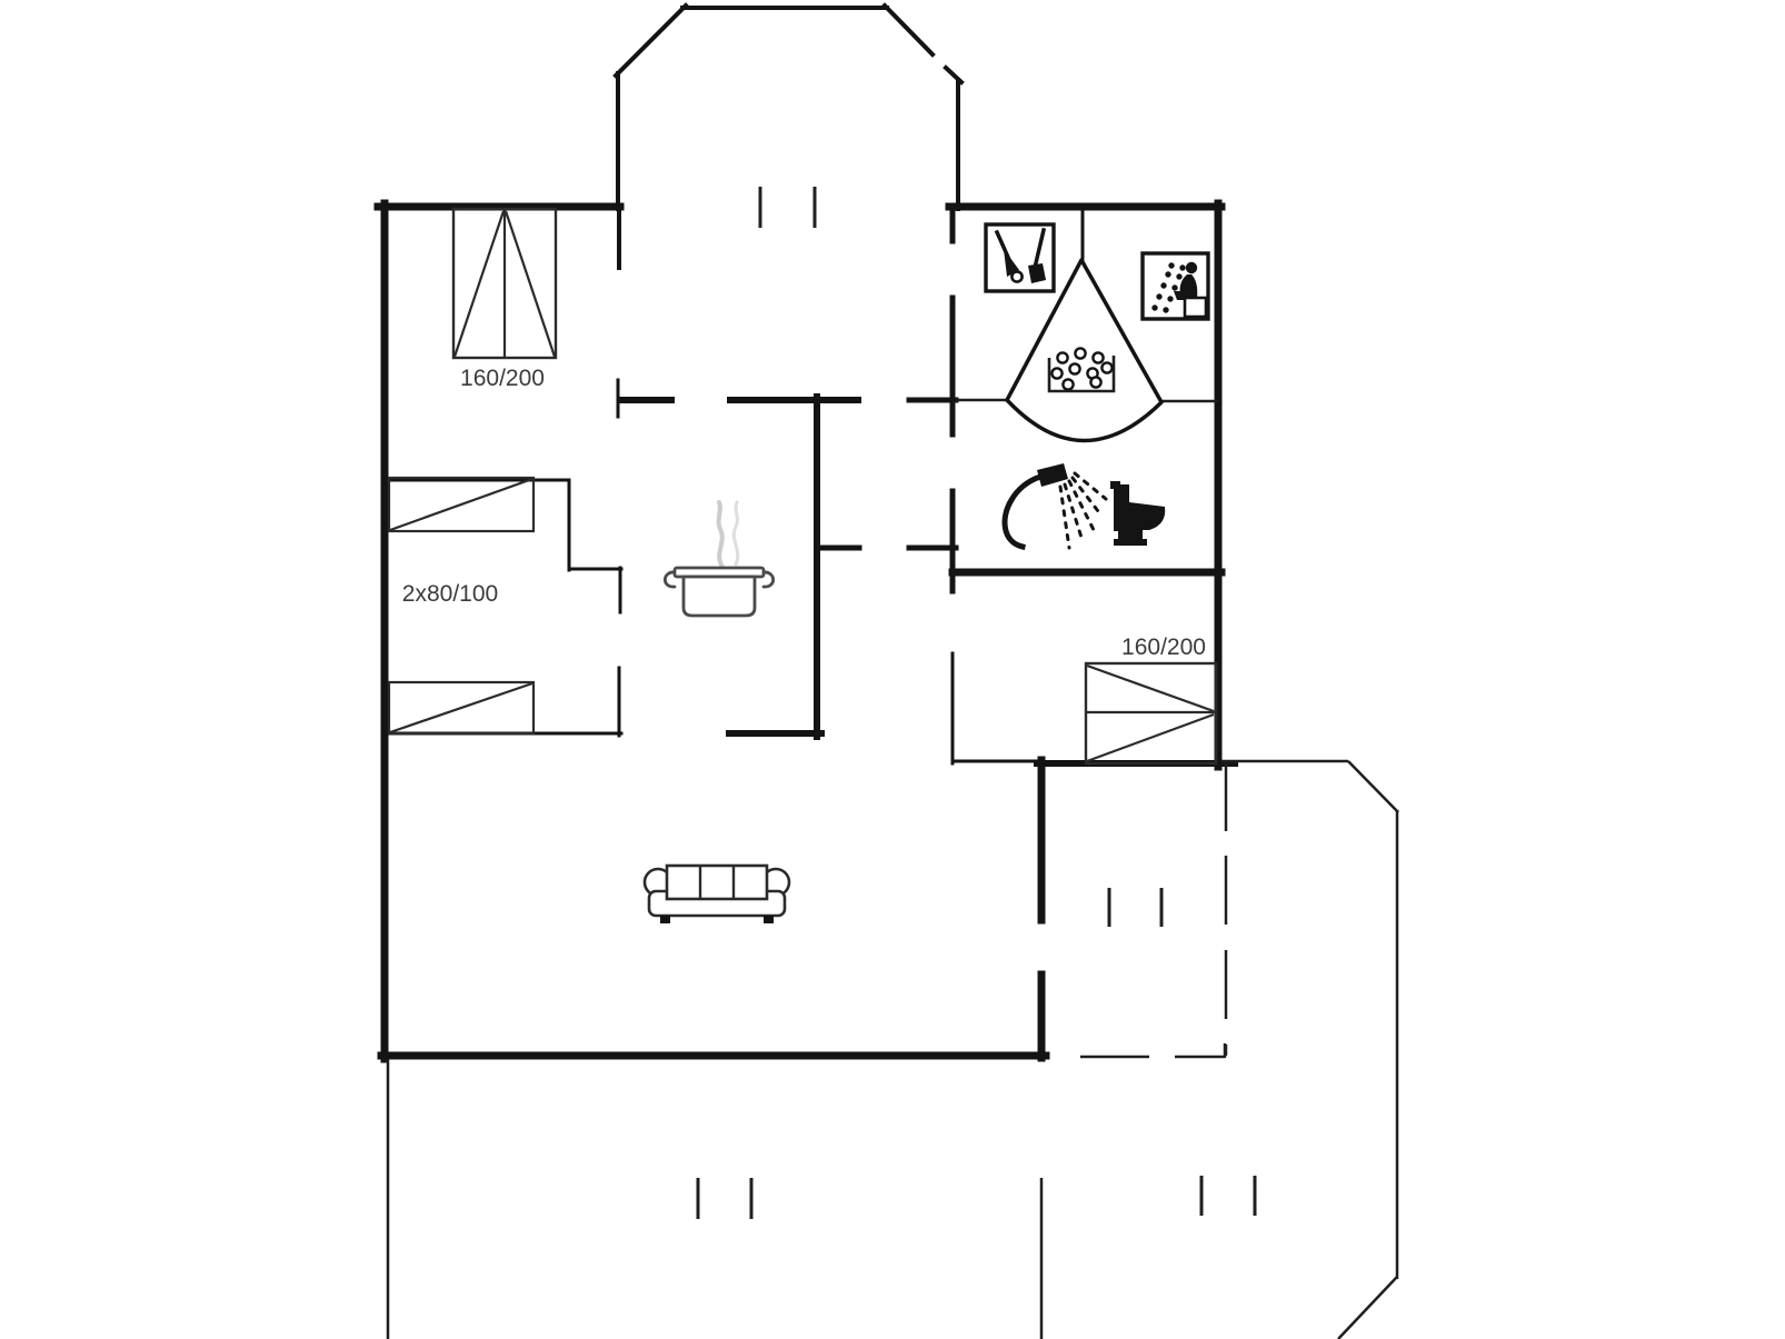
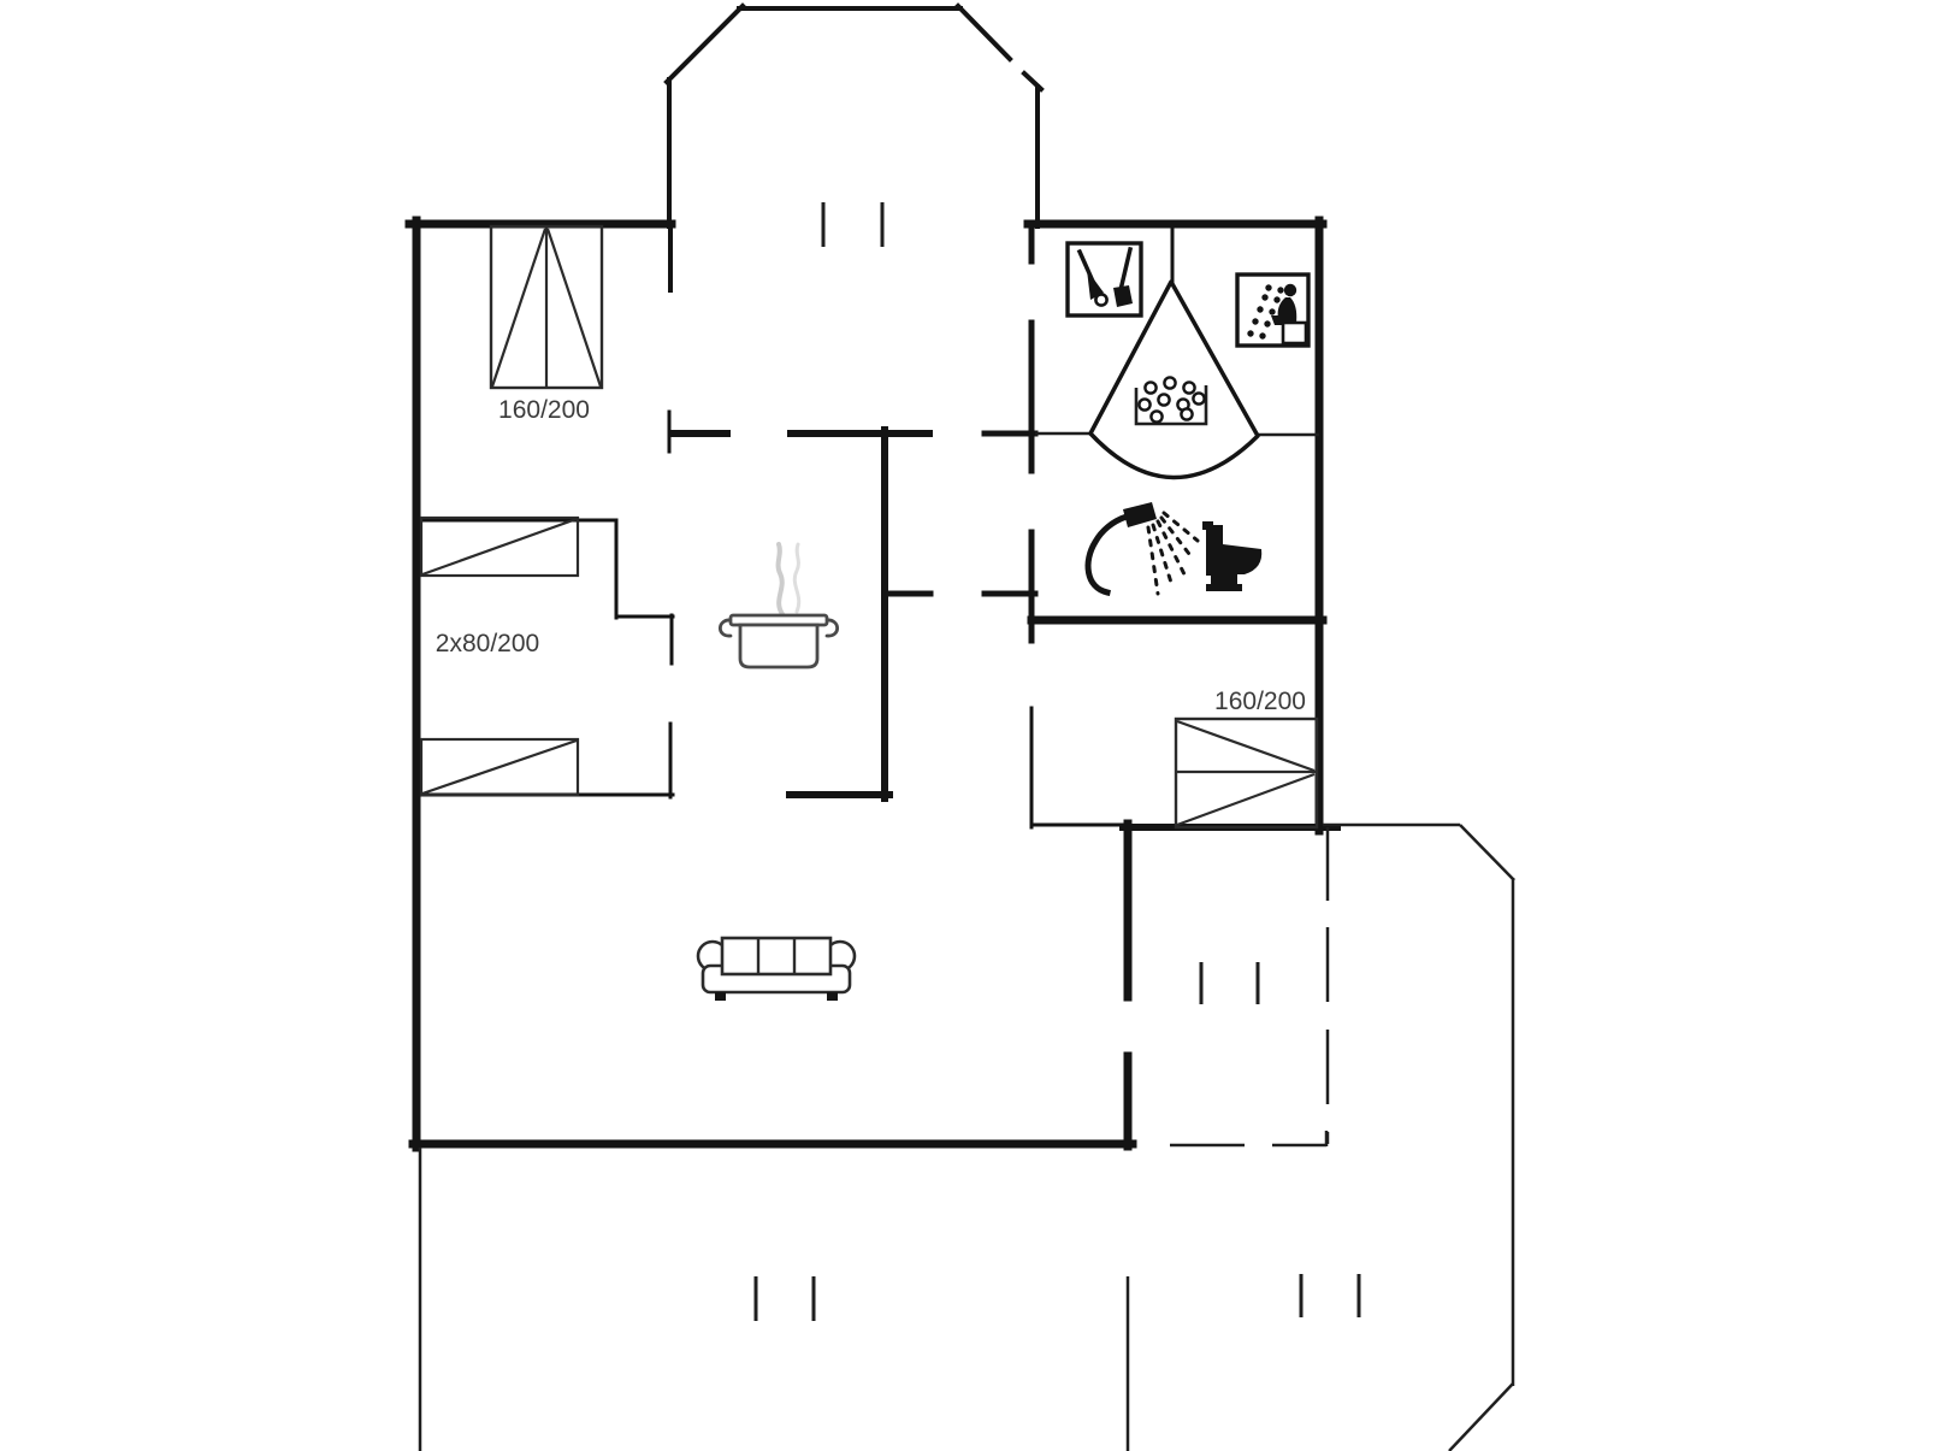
  160/200
- 2x80/100
+ 2x80/200
  160/200
